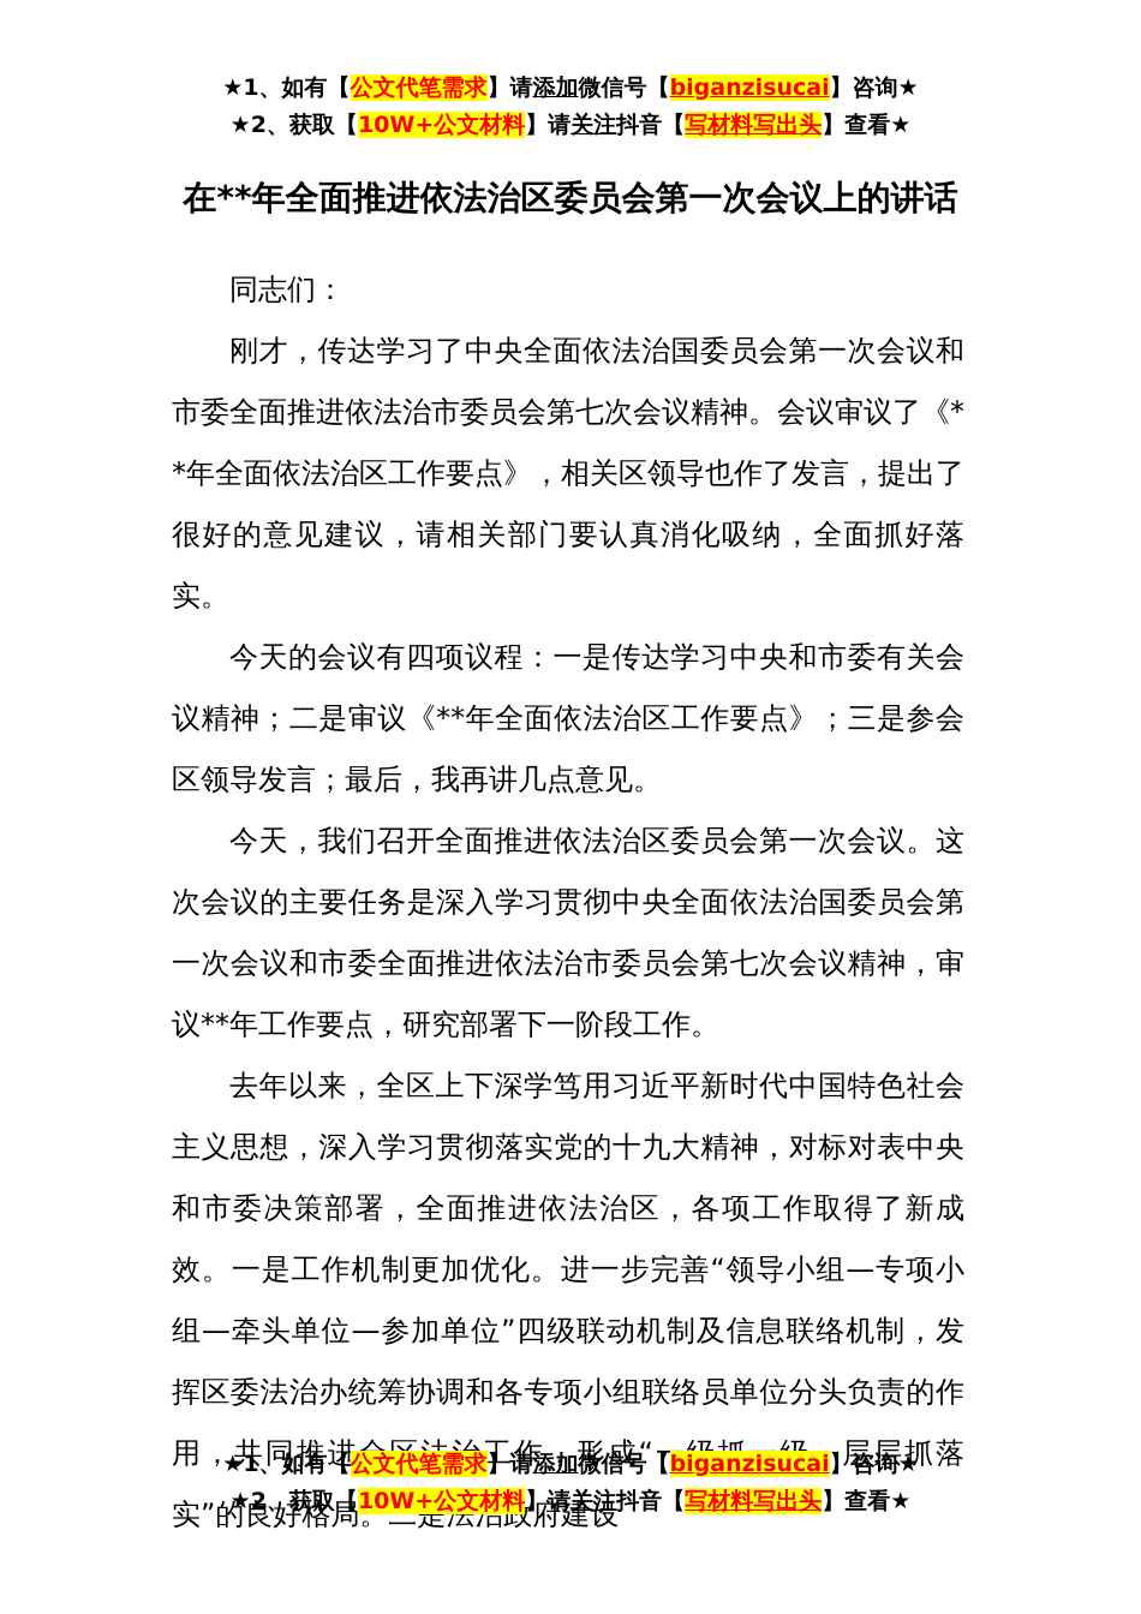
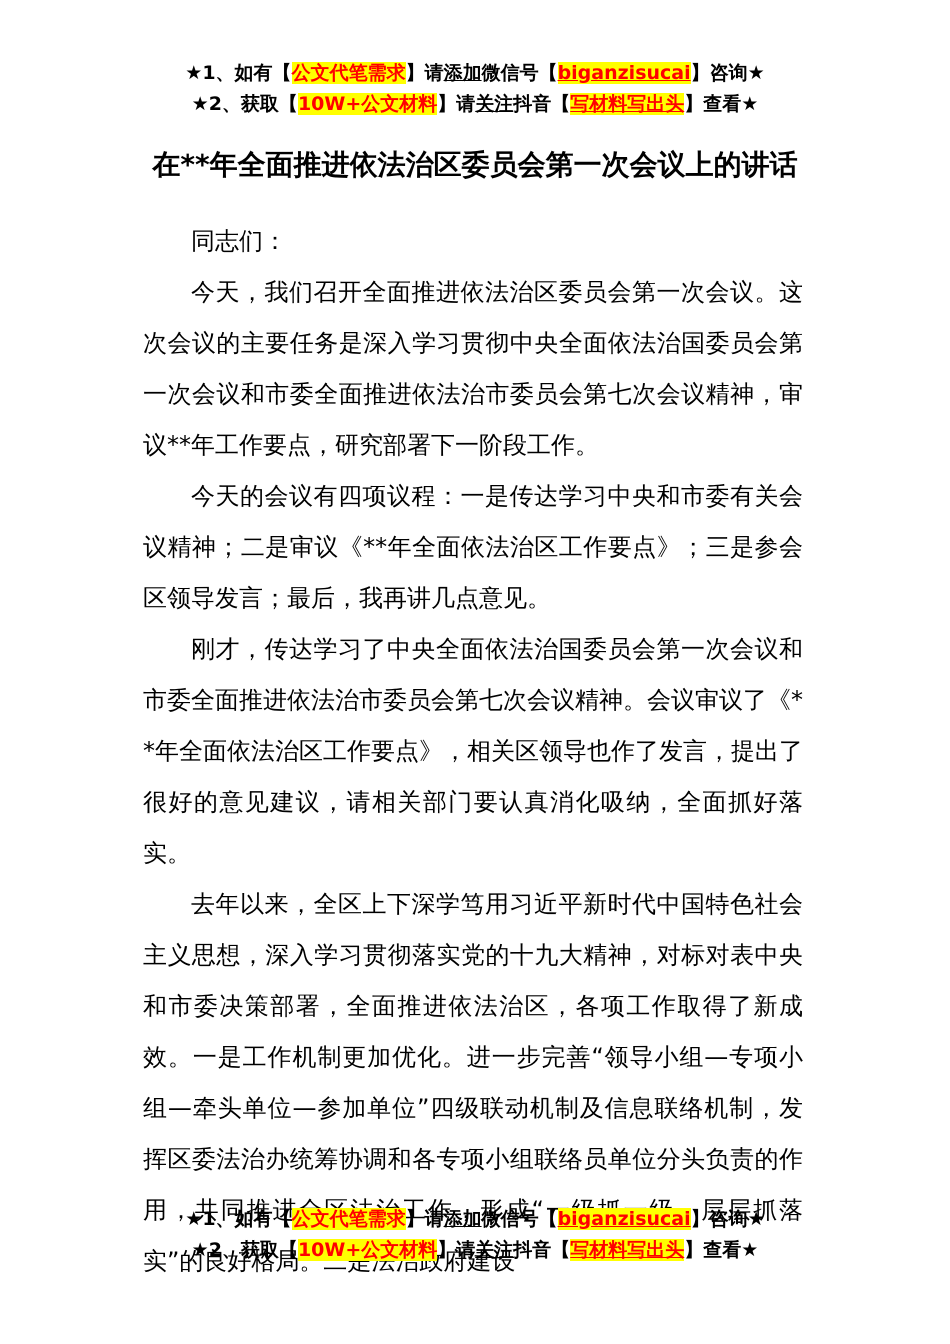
  ★1、如有【公文代笔需求】请添加微信号【biganzisucai】咨询★
  ★2、获取【10W+公文材料】请关注抖音【写材料写出头】查看★
  在**年全面推进依法治区委员会第一次会议上的讲话
  同志们：
- 刚才，传达学习了中央全面依法治国委员会第一次会议和市委全面推进依法治市委员会第七次会议精神。会议审议了《**年全面依法治区工作要点》，相关区领导也作了发言，提出了很好的意见建议，请相关部门要认真消化吸纳，全面抓好落实。
+ 今天，我们召开全面推进依法治区委员会第一次会议。这次会议的主要任务是深入学习贯彻中央全面依法治国委员会第一次会议和市委全面推进依法治市委员会第七次会议精神，审议**年工作要点，研究部署下一阶段工作。
  今天的会议有四项议程：一是传达学习中央和市委有关会议精神；二是审议《**年全面依法治区工作要点》；三是参会区领导发言；最后，我再讲几点意见。
- 今天，我们召开全面推进依法治区委员会第一次会议。这次会议的主要任务是深入学习贯彻中央全面依法治国委员会第一次会议和市委全面推进依法治市委员会第七次会议精神，审议**年工作要点，研究部署下一阶段工作。
+ 刚才，传达学习了中央全面依法治国委员会第一次会议和市委全面推进依法治市委员会第七次会议精神。会议审议了《**年全面依法治区工作要点》，相关区领导也作了发言，提出了很好的意见建议，请相关部门要认真消化吸纳，全面抓好落实。
  去年以来，全区上下深学笃用习近平新时代中国特色社会主义思想，深入学习贯彻落实党的十九大精神，对标对表中央和市委决策部署，全面推进依法治区，各项工作取得了新成效。一是工作机制更加优化。进一步完善“领导小组—专项小组—牵头单位—参加单位”四级联动机制及信息联络机制，发挥区委法治办统筹协调和各专项小组联络员单位分头负责的作用，共同推进工作，形成“层层抓落实”的良好格局。二是法治政府建设
  ★1、如有【公文代笔需求】请添加微信号【biganzisucai】咨询★
  ★2、获取【10W+公文材料】请关注抖音【写材料写出头】查看★
